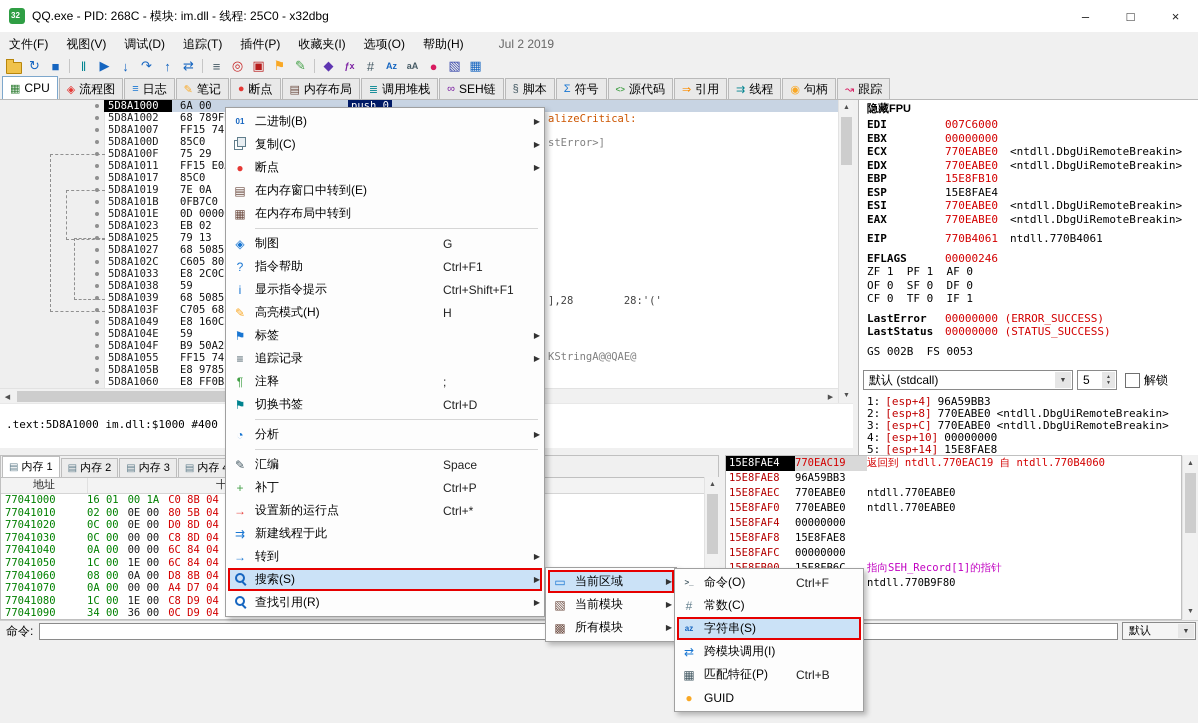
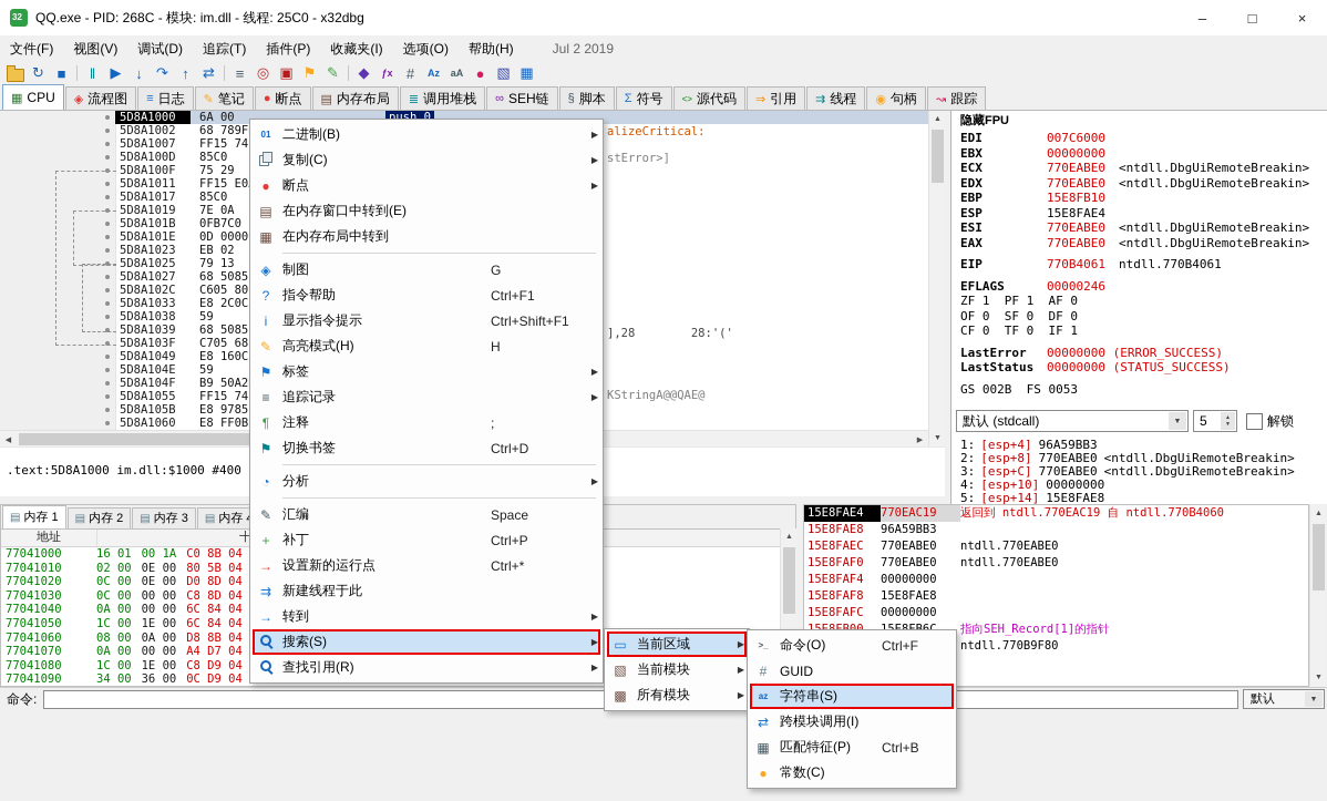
  QQ.exe - PID: 268C - 模块: im.dll - 线程: 25C0 - x32dbg
  –
  □
  ×
  文件(F)
  视图(V)
  调试(D)
  追踪(T)
  插件(P)
  收藏夹(I)
  选项(O)
  帮助(H)
  Jul 2 2019
  ↻
  ■
  ‖
  ▶
  ↓
  ↷
  ↑
  ⇄
  ≡
  ◎
  ▣
  ⚑
  ✎
  ◆
  ƒx
  #
  Az
  aA
  ●
  ▧
  ▦
  ▦
  CPU
  ◈
  流程图
  ≡
  日志
  ✎
  笔记
  ●
  断点
  ▤
  内存布局
  ≣
  调用堆栈
  ∞
  SEH链
  §
  脚本
  Σ
  符号
  <>
  源代码
  ⇒
  引用
  ⇉
  线程
  ◉
  句柄
  ↝
  跟踪
  5D8A1000
  6A 00
  push 0
  5D8A1002
  68 789F
  5D8A1007
  FF15 74
  5D8A100D
  85C0
  5D8A100F
  75 29
  5D8A1011
  FF15 E0
  5D8A1017
  85C0
  5D8A1019
  7E 0A
  5D8A101B
  0FB7C0
  5D8A101E
  0D 0000
  5D8A1023
  EB 02
  5D8A1025
  79 13
  5D8A1027
  68 5085
  5D8A102C
  C605 80
  5D8A1033
  E8 2C0C
  5D8A1038
  59
  5D8A1039
  68 5085
  5D8A103F
  C705 68
  5D8A1049
  E8 160C
  5D8A104E
  59
  5D8A104F
  B9 50A2
  5D8A1055
  FF15 74
  5D8A105B
  E8 9785
  5D8A1060
  E8 FF0B
  alizeCritical:
  stError>]
  ],28 28:'('
  KStringA@@QAE@
  .text:5D8A1000 im.dll:$1000 #400
  隐藏FPU
  EDI 007C6000
  EBX 00000000
  ECX 770EABE0 <ntdll.DbgUiRemoteBreakin>
  EDX 770EABE0 <ntdll.DbgUiRemoteBreakin>
  EBP 15E8FB10
  ESP 15E8FAE4
  ESI 770EABE0 <ntdll.DbgUiRemoteBreakin>
  EAX 770EABE0 <ntdll.DbgUiRemoteBreakin>
  EIP 770B4061 ntdll.770B4061
  EFLAGS 00000246
  ZF 1 PF 1 AF 0
  OF 0 SF 0 DF 0
  CF 0 TF 0 IF 1
  LastError 00000000 (ERROR_SUCCESS)
  LastStatus 00000000 (STATUS_SUCCESS)
  GS 002B FS 0053
  默认 (stdcall)
  5
  解锁
  1: [esp+4] 96A59BB3
  2: [esp+8] 770EABE0 <ntdll.DbgUiRemoteBreakin>
  3: [esp+C] 770EABE0 <ntdll.DbgUiRemoteBreakin>
  4: [esp+10] 00000000
  5: [esp+14] 15E8FAE8
  ▤
  内存 1
  ▤
  内存 2
  ▤
  内存 3
  ▤
  地址
  77041000
  16 01
  00 1A
  C0 8B 04
  77041010
  02 00
  0E 00
  80 5B 04
  77041020
  0C 00
  0E 00
  D0 8D 04
  77041030
  0C 00
  00 00
  C8 8D 04
  77041040
  0A 00
  00 00
  6C 84 04
  77041050
  1C 00
  1E 00
  6C 84 04
  77041060
  08 00
  0A 00
  D8 8B 04
  77041070
  0A 00
  00 00
  A4 D7 04
  77041080
  1C 00
  1E 00
  C8 D9 04
  77041090
  34 00
  36 00
  0C D9 04
  15E8FAE4
  770EAC19
  返回到 ntdll.770EAC19 自 ntdll.770B4060
  15E8FAE8
  96A59BB3
  15E8FAEC
  770EABE0
  ntdll.770EABE0
  15E8FAF0
  770EABE0
  ntdll.770EABE0
  15E8FAF4
  00000000
  15E8FAF8
  15E8FAE8
  15E8FAFC
  00000000
  指向SEH_Record[1]的指针
  ntdll.770B9F80
  命令:
  默认
  01
  二进制(B)
  ▶
  复制(C)
  ▶
  ●
  断点
  ▶
  ▤
  在内存窗口中转到(E)
  ▦
  在内存布局中转到
  ◈
  制图
  G
  ?
  指令帮助
  Ctrl+F1
  i
  显示指令提示
  Ctrl+Shift+F1
  ✎
  高亮模式(H)
  H
  ⚑
  标签
  ▶
  ≡
  追踪记录
  ▶
  ¶
  注释
  ;
  ⚑
  切换书签
  Ctrl+D
  ◔
  分析
  ▶
  ✎
  汇编
  Space
  +
  补丁
  Ctrl+P
  →
  设置新的运行点
  Ctrl+*
  ⇉
  新建线程于此
  →
  转到
  ▶
  搜索(S)
  ▶
  查找引用(R)
  ▶
  ▭
  当前区域
  ▶
  ▧
  当前模块
  ▶
  ▩
  所有模块
  ▶
  >_
  命令(O)
  Ctrl+F
  #
- 常数(C)
+ GUID
  az
  字符串(S)
  ⇄
  跨模块调用(I)
  ▦
  匹配特征(P)
  Ctrl+B
  ●
- GUID
+ 常数(C)
